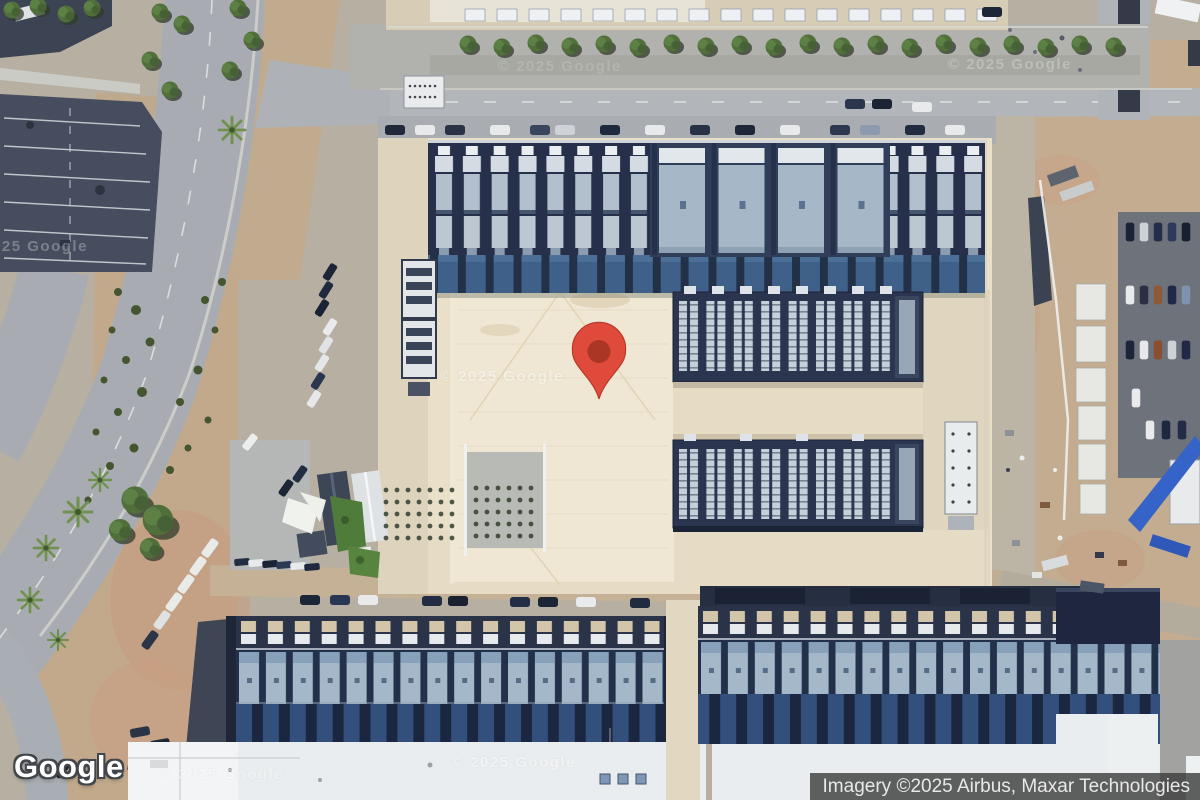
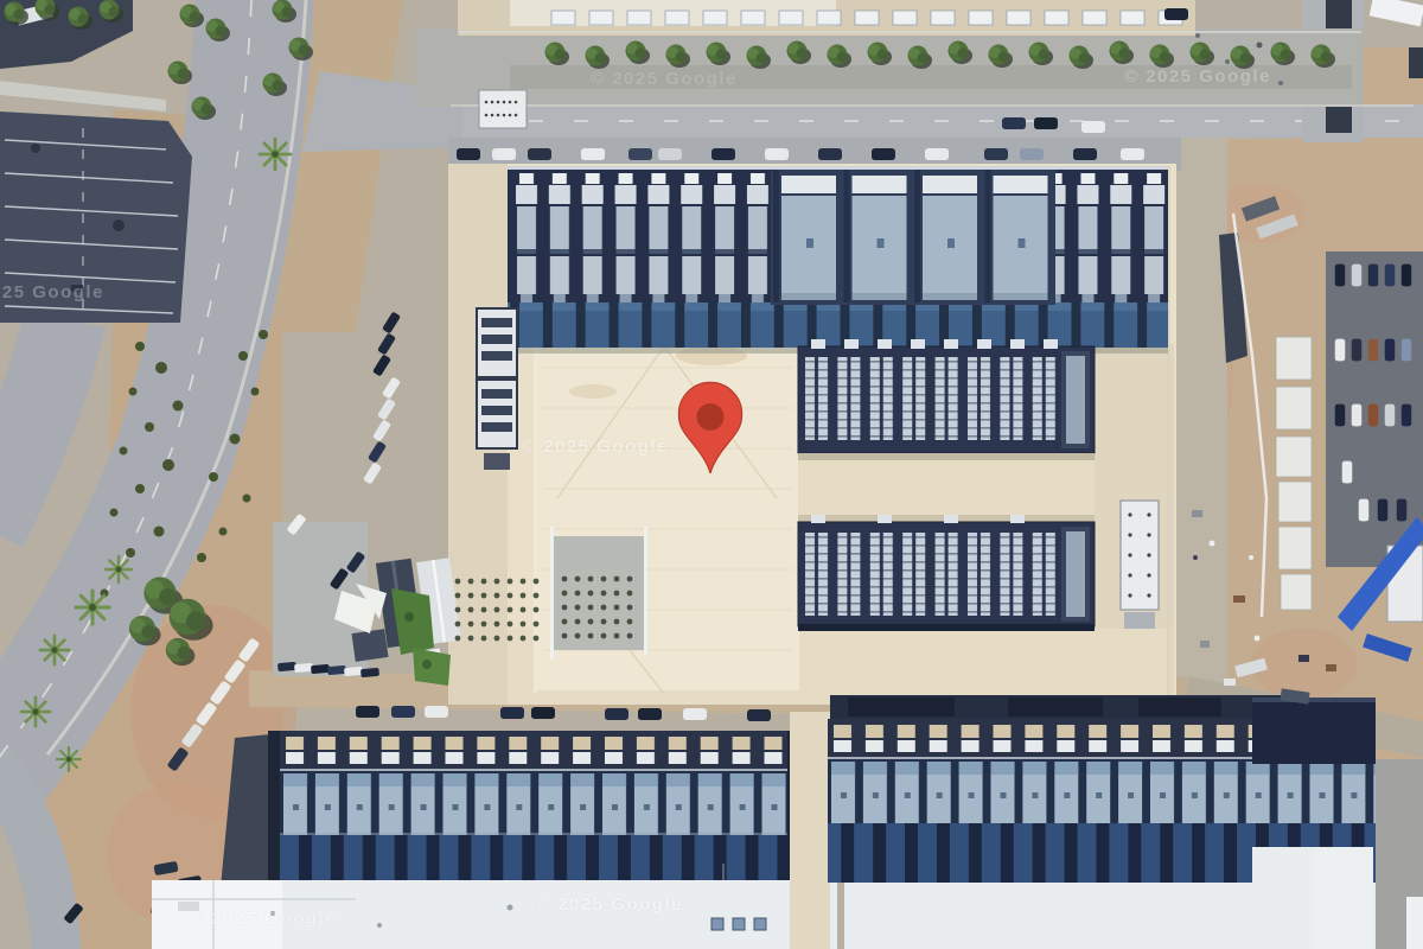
  © 2025 Google
  © 2025 Google
  © 2025 Google
  25 Google
- Google
- Imagery ©2025 Airbus, Maxar Technologies
